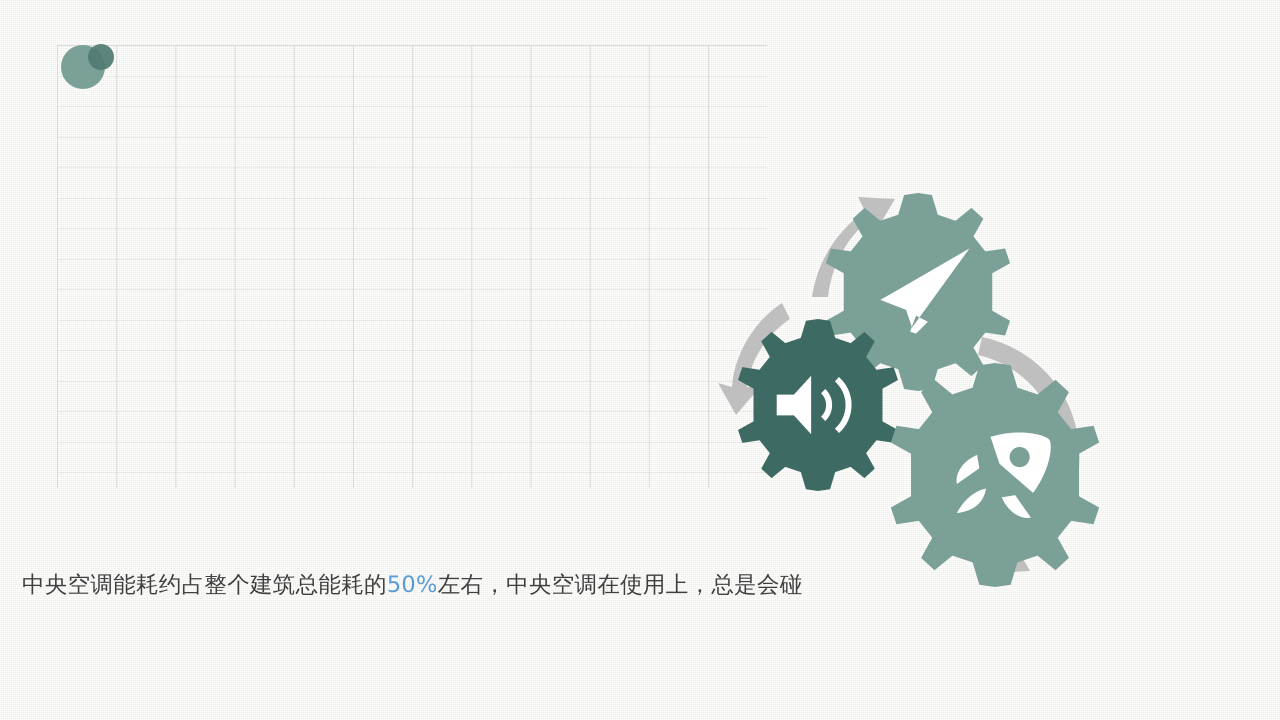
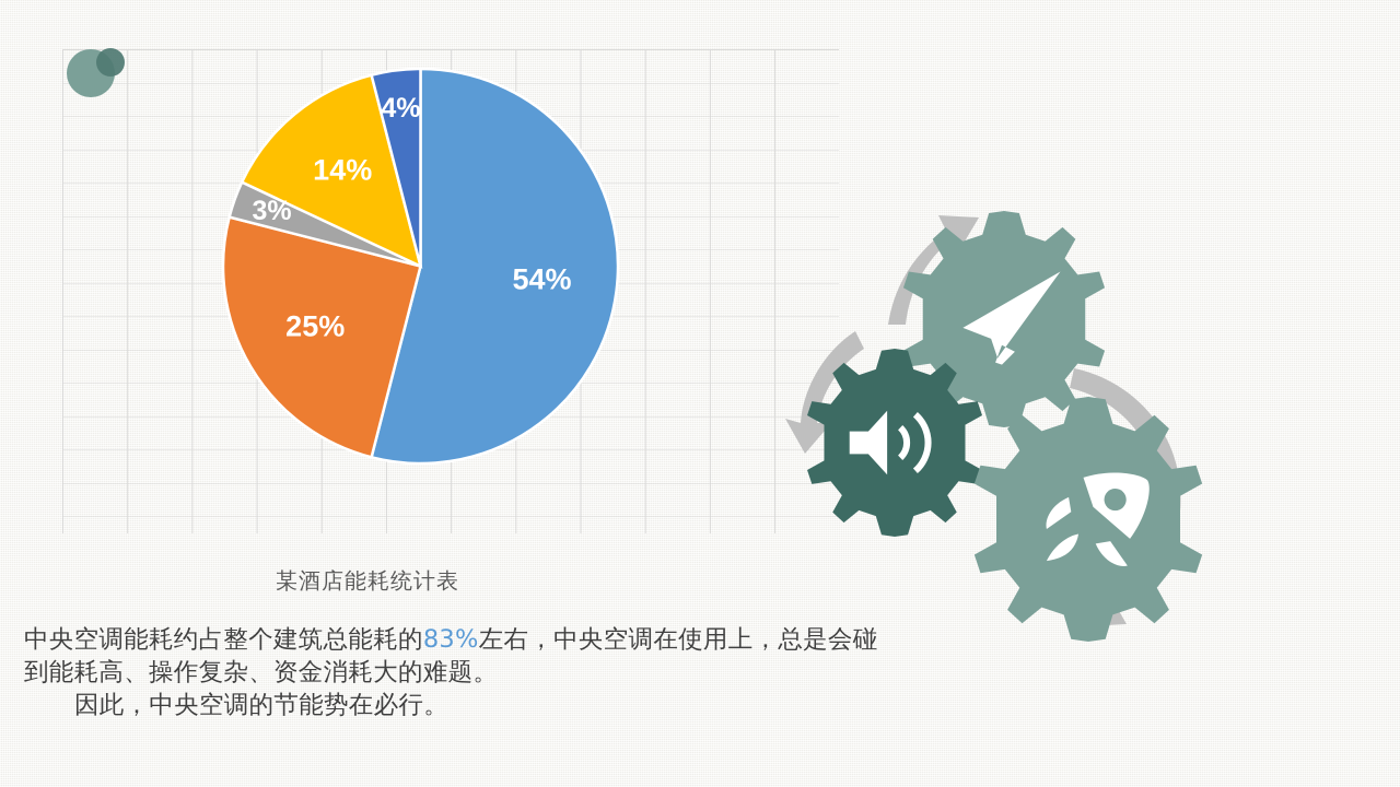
+ 54%
+ 25%
+ 3%
+ 14%
+ 4%
+ 某酒店能耗统计表
- 中央空调能耗约占整个建筑总能耗的50%左右，中央空调在使用上，总是会碰
+ 中央空调能耗约占整个建筑总能耗的83%左右，中央空调在使用上，总是会碰
+ 到能耗高、操作复杂、资金消耗大的难题。
+ 因此，中央空调的节能势在必行。
